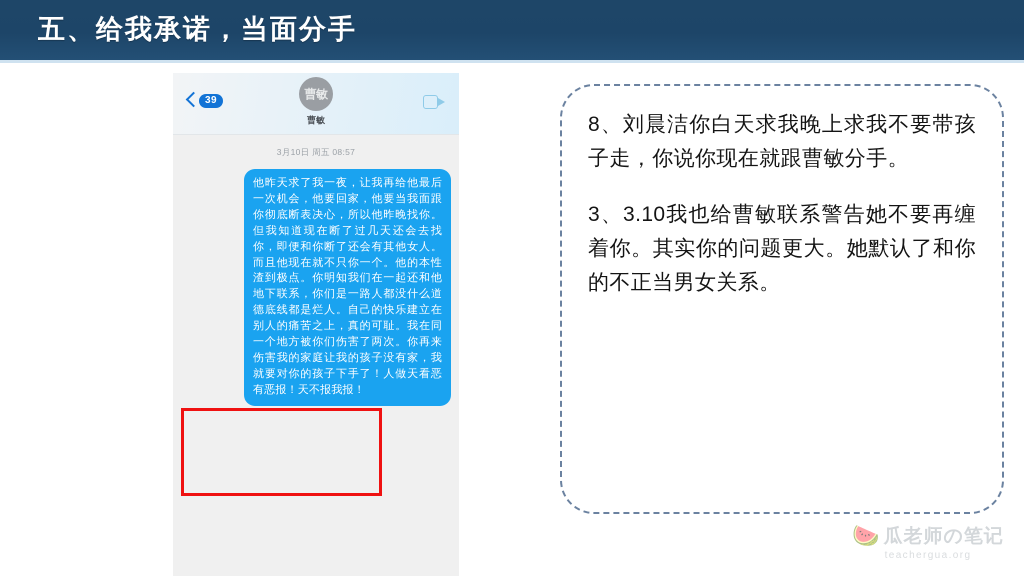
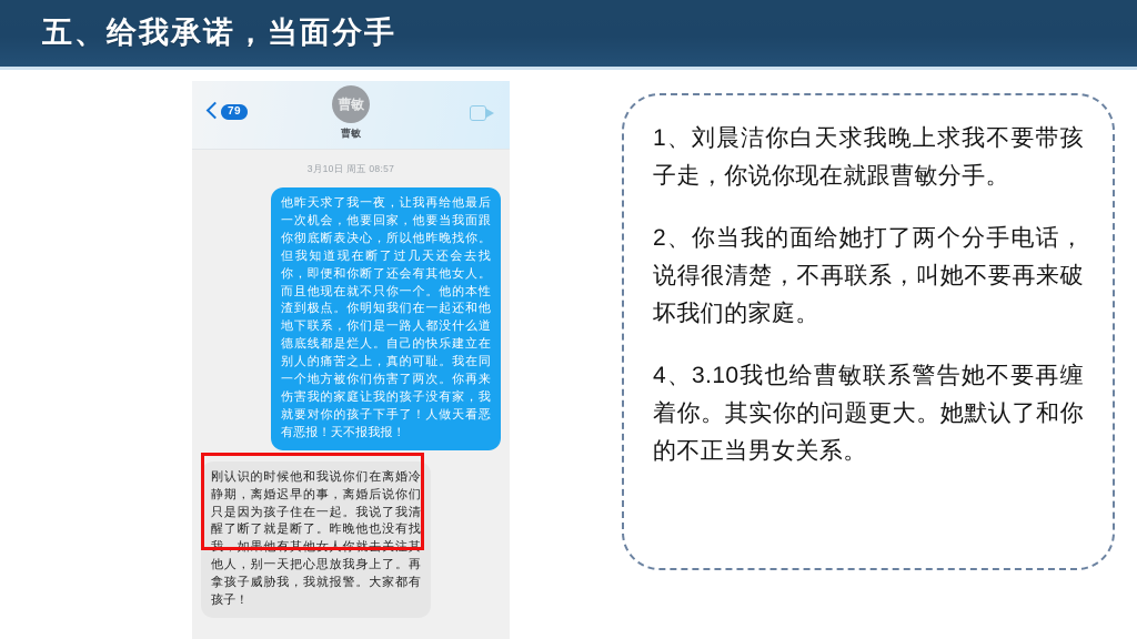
  五、给我承诺，当面分手
- 39
+ 79
  曹敏
  曹敏
  3月10日 周五 08:57
  他昨天求了我一夜，让我再给他最后一次机会，他要回家，他要当我面跟你彻底断表决心，所以他昨晚找你。但我知道现在断了过几天还会去找你，即便和你断了还会有其他女人。而且他现在就不只你一个。他的本性渣到极点。你明知我们在一起还和他地下联系，你们是一路人都没什么道德底线都是烂人。自己的快乐建立在别人的痛苦之上，真的可耻。我在同一个地方被你们伤害了两次。你再来伤害我的家庭让我的孩子没有家，我就要对你的孩子下手了！人做天看恶有恶报！天不报我报！
+ 刚认识的时候他和我说你们在离婚冷静期，离婚迟早的事，离婚后说你们只是因为孩子住在一起。我说了我清醒了断了就是断了。昨晚他也没有找我，如果他有其他女人你就去关注其他人，别一天把心思放我身上了。再拿孩子威胁我，我就报警。大家都有孩子！
- 8、刘晨洁你白天求我晚上求我不要带孩子走，你说你现在就跟曹敏分手。
+ 1、刘晨洁你白天求我晚上求我不要带孩子走，你说你现在就跟曹敏分手。
+ 2、你当我的面给她打了两个分手电话，说得很清楚，不再联系，叫她不要再来破坏我们的家庭。
- 3、3.10我也给曹敏联系警告她不要再缠着你。其实你的问题更大。她默认了和你的不正当男女关系。
+ 4、3.10我也给曹敏联系警告她不要再缠着你。其实你的问题更大。她默认了和你的不正当男女关系。
- 🍉
- 瓜老师の笔记
- teachergua.org
